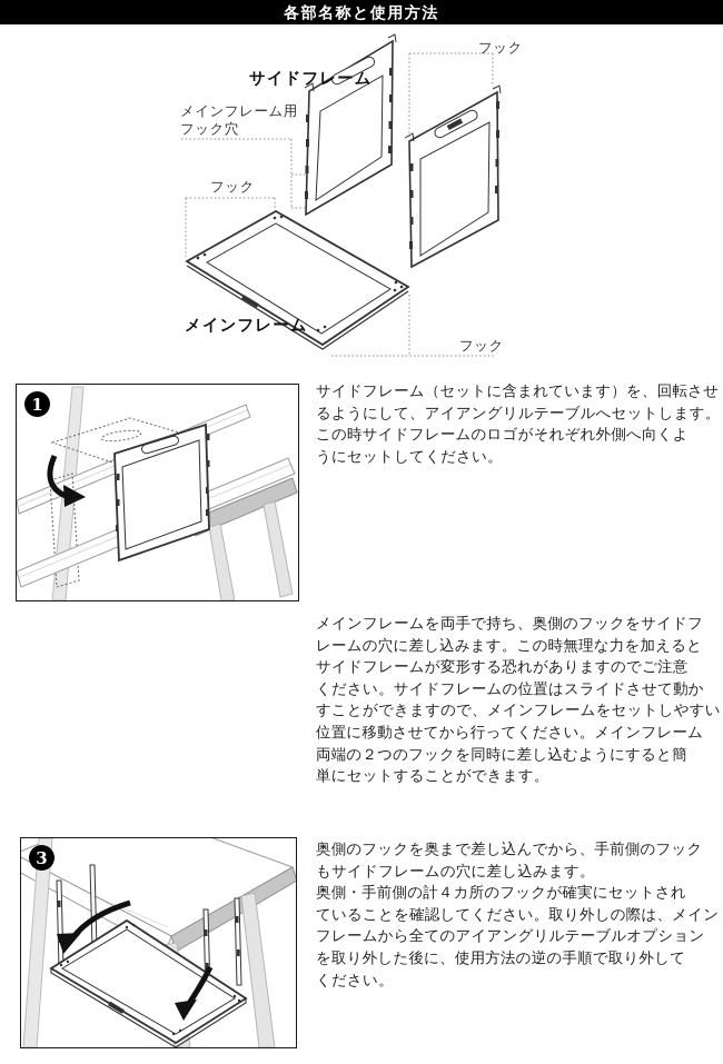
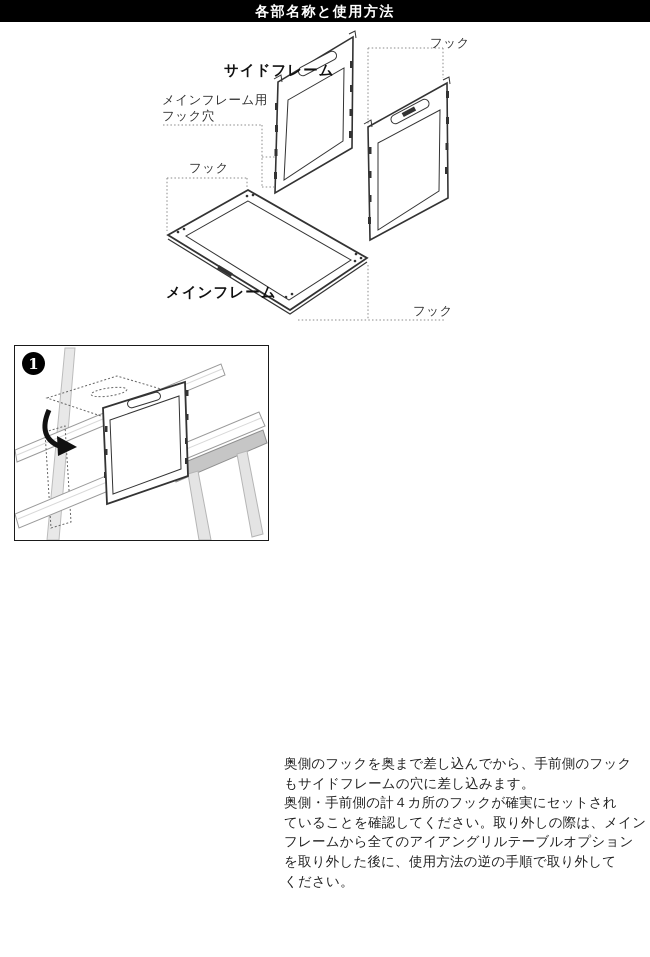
  各部名称と使用方法
  サイドフレーム
  フック
  メインフレーム用
  フック穴
  フック
  メインフレーム
  フック
  1
- サイドフレーム（セットに含まれています）を、回転させ
- るようにして、アイアングリルテーブルへセットします。
- この時サイドフレームのロゴがそれぞれ外側へ向くよ
- うにセットしてください。
- メインフレームを両手で持ち、奥側のフックをサイドフ
- レームの穴に差し込みます。この時無理な力を加えると
- サイドフレームが変形する恐れがありますのでご注意
- ください。サイドフレームの位置はスライドさせて動か
- すことができますので、メインフレームをセットしやすい
- 位置に移動させてから行ってください。メインフレーム
- 両端の２つのフックを同時に差し込むようにすると簡
- 単にセットすることができます。
- 3
  奥側のフックを奥まで差し込んでから、手前側のフック
  もサイドフレームの穴に差し込みます。
  奥側・手前側の計４カ所のフックが確実にセットされ
  ていることを確認してください。取り外しの際は、メイン
  フレームから全てのアイアングリルテーブルオプション
  を取り外した後に、使用方法の逆の手順で取り外して
  ください。
